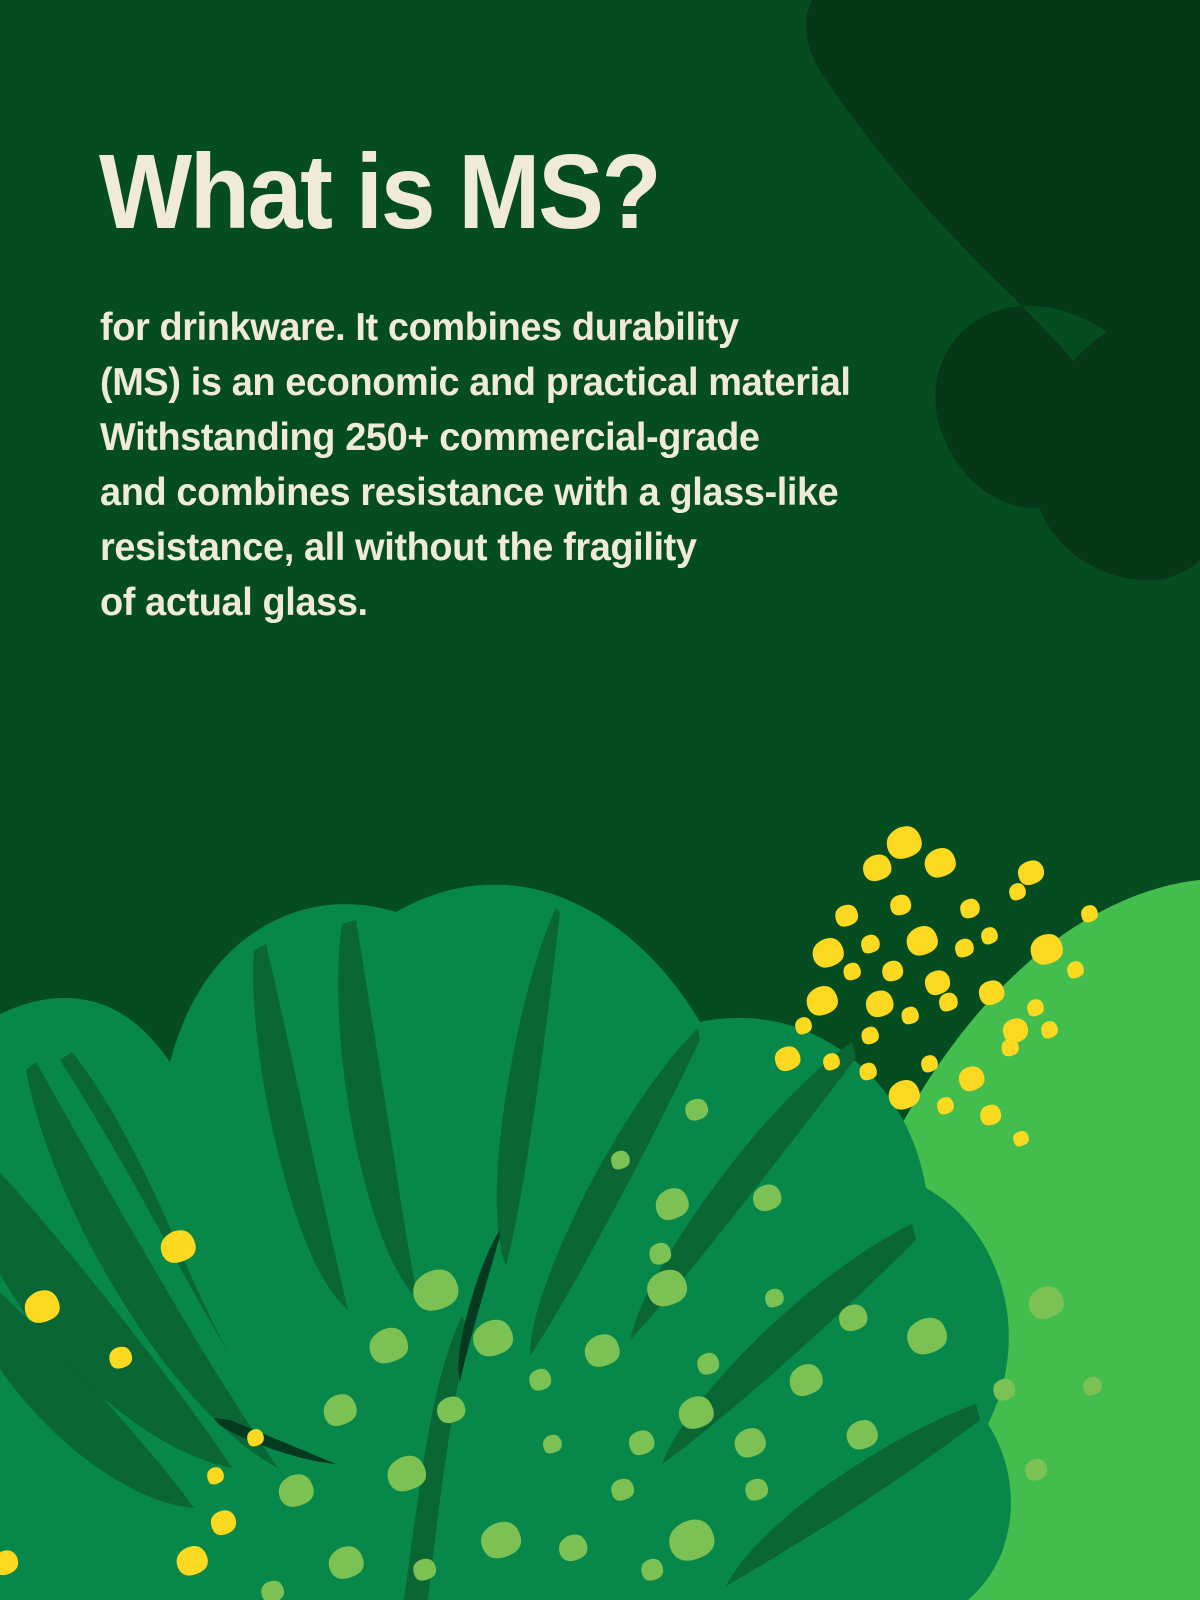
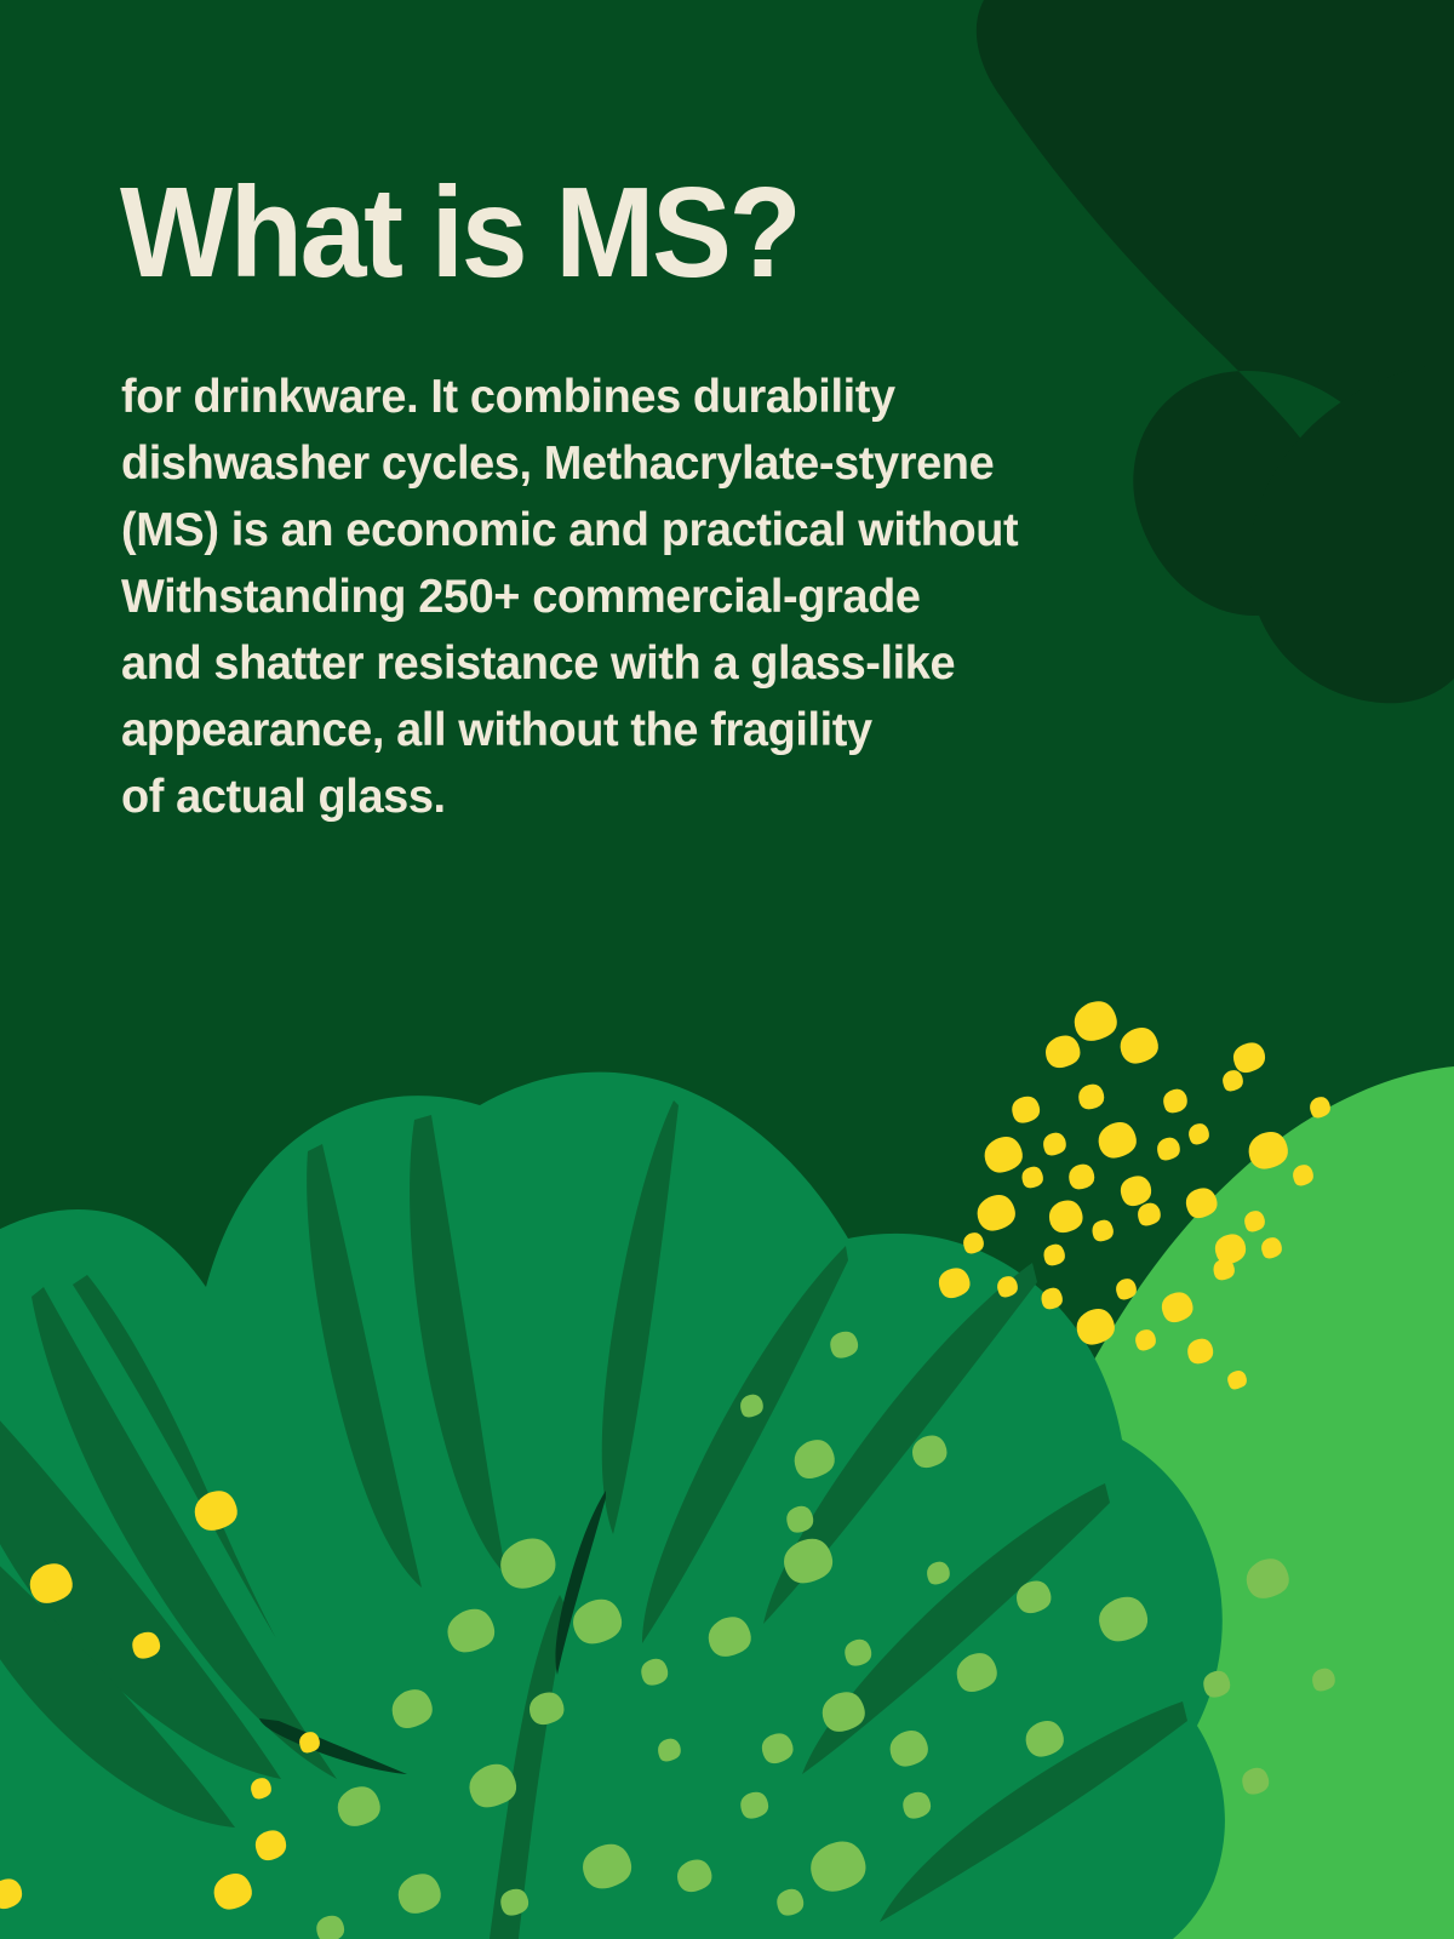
  What is MS?
  for drinkware. It combines durability
+ dishwasher cycles, Methacrylate-styrene
- (MS) is an economic and practical material
+ (MS) is an economic and practical without
  Withstanding 250+ commercial-grade
- and combines resistance with a glass-like
+ and shatter resistance with a glass-like
- resistance, all without the fragility
+ appearance, all without the fragility
  of actual glass.
